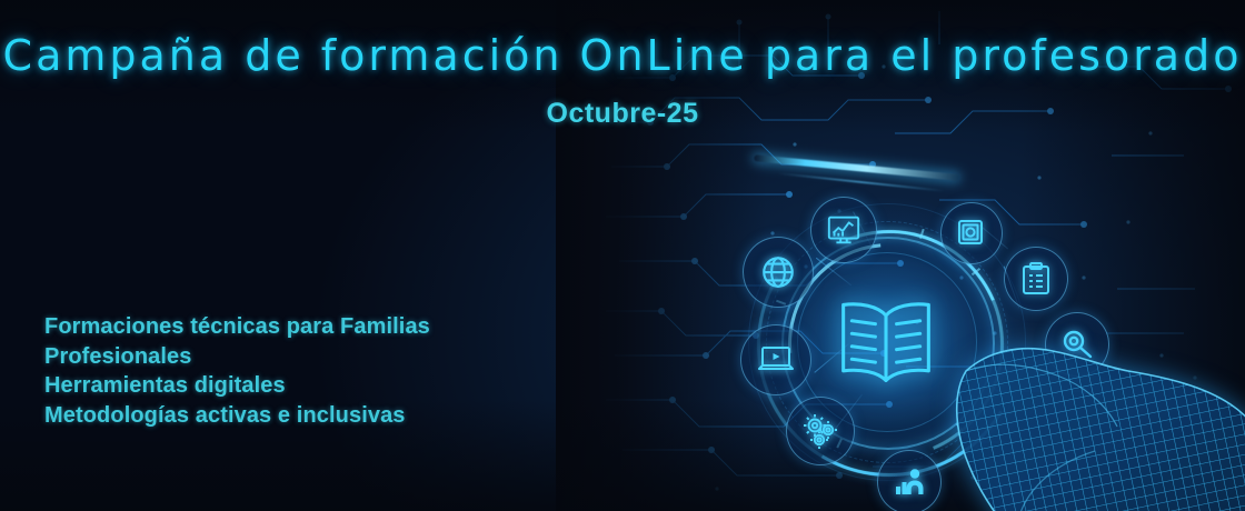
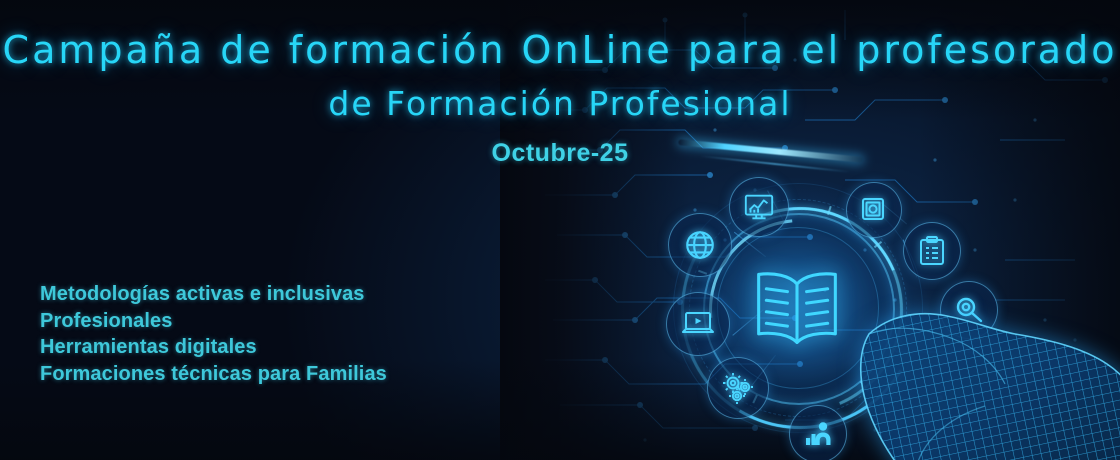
  Campaña de formación OnLine para el profesorado
+ de Formación Profesional
  Octubre-25
- Formaciones técnicas para Familias
+ Metodologías activas e inclusivas
  Profesionales
  Herramientas digitales
- Metodologías activas e inclusivas
+ Formaciones técnicas para Familias
